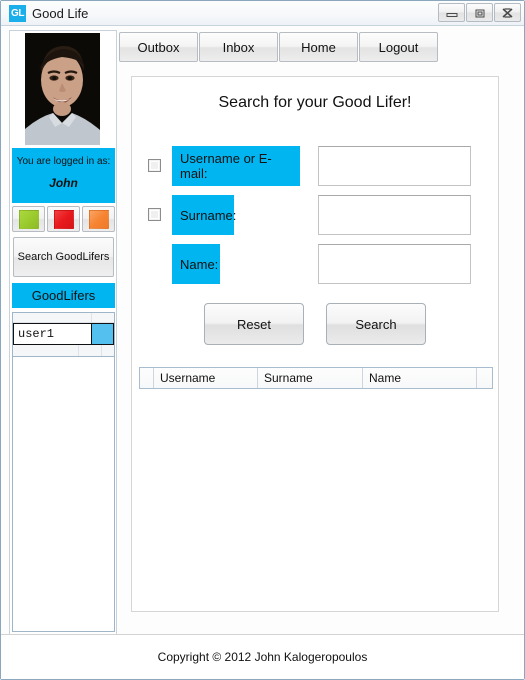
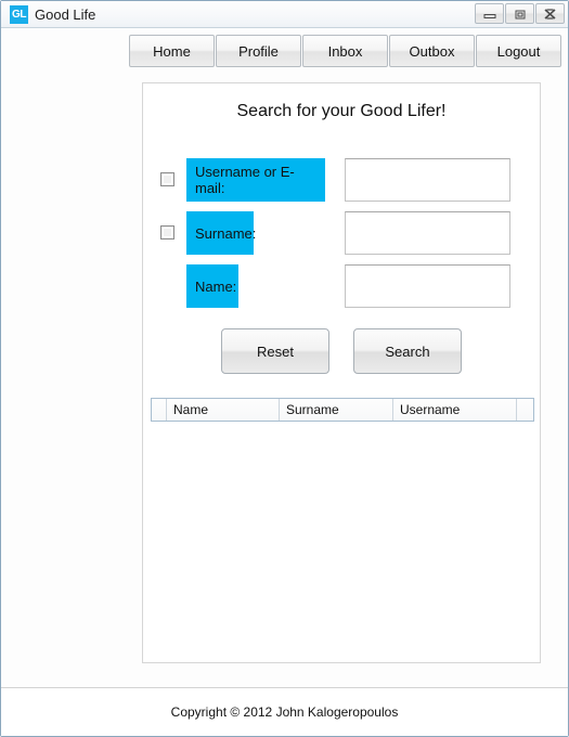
  GL
  Good Life
- You are logged in as:
- John
- Search GoodLifers
- GoodLifers
- user1
- Outbox
+ Home
+ Profile
  Inbox
- Home
+ Outbox
  Logout
  Search for your Good Lifer!
  Username or E-mail:
  Surname:
  Name:
  Reset
  Search
- Username
+ Name
  Surname
- Name
+ Username
  Copyright © 2012 John Kalogeropoulos
